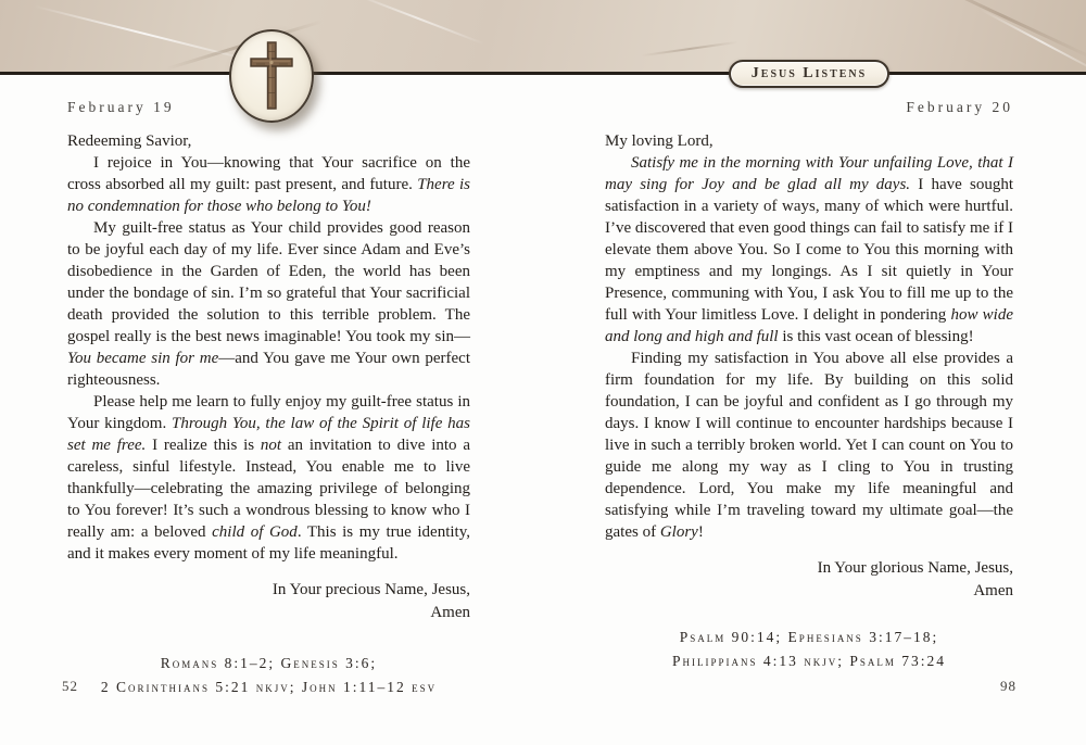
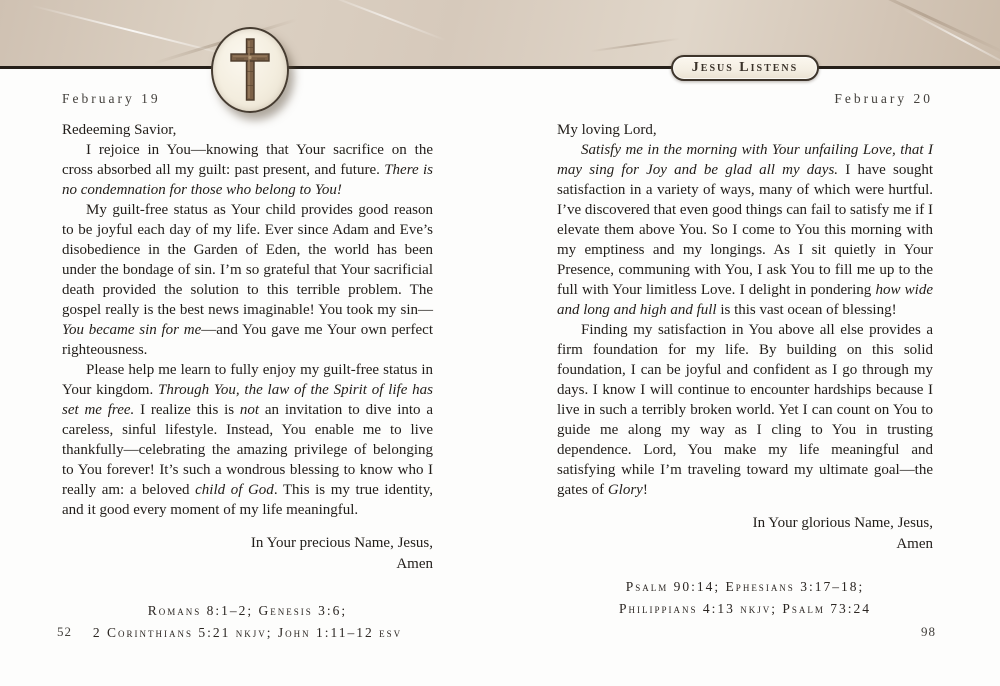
  Jesus Listens
  February 19
  Redeeming Savior,
  I rejoice in You—knowing that Your sacrifice on the cross absorbed all my guilt: past present, and future. There is no condemnation for those who belong to You!
  My guilt-free status as Your child provides good reason to be joyful each day of my life. Ever since Adam and Eve’s disobedience in the Garden of Eden, the world has been under the bondage of sin. I’m so grateful that Your sacrificial death provided the solution to this terrible problem. The gospel really is the best news imaginable! You took my sin—You became sin for me—and You gave me Your own perfect righteousness.
- Please help me learn to fully enjoy my guilt-free status in Your kingdom. Through You, the law of the Spirit of life has set me free. I realize this is not an invitation to dive into a careless, sinful lifestyle. Instead, You enable me to live thankfully—celebrating the amazing privilege of belonging to You forever! It’s such a wondrous blessing to know who I really am: a beloved child of God. This is my true identity, and it makes every moment of my life meaningful.
+ Please help me learn to fully enjoy my guilt-free status in Your kingdom. Through You, the law of the Spirit of life has set me free. I realize this is not an invitation to dive into a careless, sinful lifestyle. Instead, You enable me to live thankfully—celebrating the amazing privilege of belonging to You forever! It’s such a wondrous blessing to know who I really am: a beloved child of God. This is my true identity, and it good every moment of my life meaningful.
  In Your precious Name, Jesus,
  Amen
  Romans 8:1–2; Genesis 3:6;
  2 Corinthians 5:21 nkjv; John 1:11–12 esv
  52
  February 20
  My loving Lord,
  Satisfy me in the morning with Your unfailing Love, that I may sing for Joy and be glad all my days. I have sought satisfaction in a variety of ways, many of which were hurtful. I’ve discovered that even good things can fail to satisfy me if I elevate them above You. So I come to You this morning with my emptiness and my longings. As I sit quietly in Your Presence, communing with You, I ask You to fill me up to the full with Your limitless Love. I delight in pondering how wide and long and high and full is this vast ocean of blessing!
  Finding my satisfaction in You above all else provides a firm foundation for my life. By building on this solid foundation, I can be joyful and confident as I go through my days. I know I will continue to encounter hardships because I live in such a terribly broken world. Yet I can count on You to guide me along my way as I cling to You in trusting dependence. Lord, You make my life meaningful and satisfying while I’m traveling toward my ultimate goal—the gates of Glory!
  In Your glorious Name, Jesus,
  Amen
  Psalm 90:14; Ephesians 3:17–18;
  Philippians 4:13 nkjv; Psalm 73:24
  98
